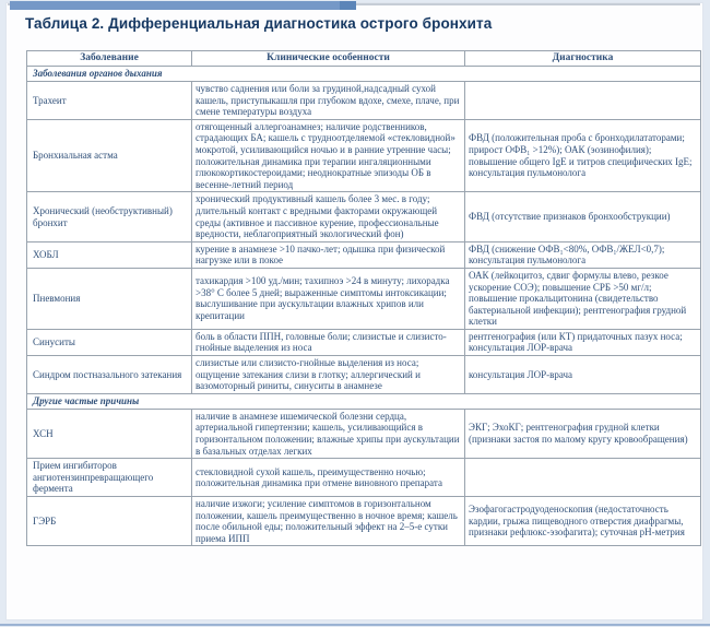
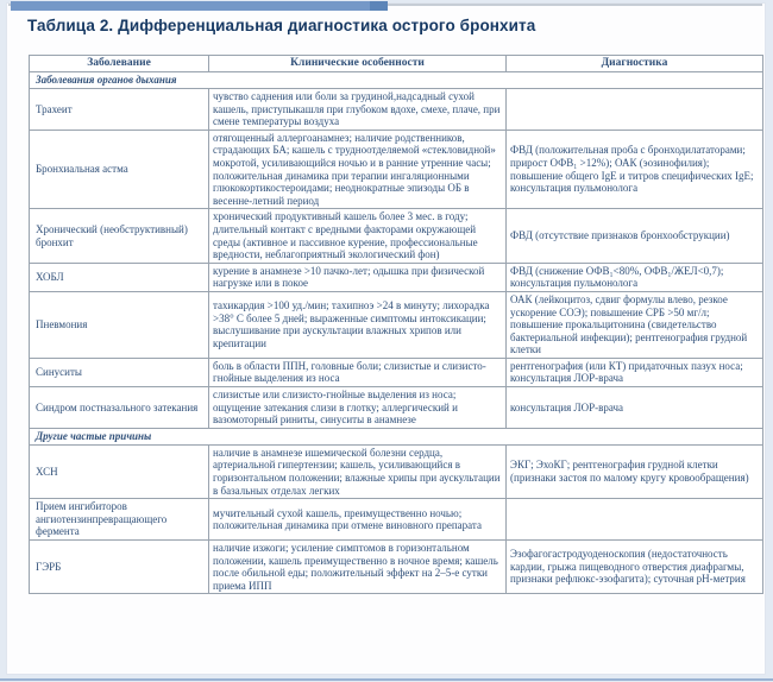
  Таблица 2. Дифференциальная диагностика острого бронхита
  Заболевание	Клинические особенности	Диагностика
  Заболевания органов дыхания
  Трахеит	чувство саднения или боли за грудиной,надсадный сухой кашель, приступыкашля при глубоком вдохе, смехе, плаче, при смене температуры воздуха
  Бронхиальная астма	отягощенный аллергоанамнез; наличие родственников, страдающих БА; кашель с трудноотделяемой «стекловидной» мокротой, усиливающийся ночью и в ранние утренние часы; положительная динамика при терапии ингаляционными глюкокортикостероидами; неоднократные эпизоды ОБ в весенне-летний период	ФВД (положительная проба с бронходилататорами; прирост ОФВ₁ >12%); ОАК (эозинофилия); повышение общего IgE и титров специфических IgE; консультация пульмонолога
  Хронический (необструктивный) бронхит	хронический продуктивный кашель более 3 мес. в году; длительный контакт с вредными факторами окружающей среды (активное и пассивное курение, профессиональные вредности, неблагоприятный экологический фон)	ФВД (отсутствие признаков бронхообструкции)
  ХОБЛ	курение в анамнезе >10 пачко-лет; одышка при физической нагрузке или в покое	ФВД (снижение ОФВ₁<80%, ОФВ₁/ЖЕЛ<0,7); консультация пульмонолога
  Пневмония	тахикардия >100 уд./мин; тахипноэ >24 в минуту; лихорадка >38° С более 5 дней; выраженные симптомы интоксикации; выслушивание при аускультации влажных хрипов или крепитации	ОАК (лейкоцитоз, сдвиг формулы влево, резкое ускорение СОЭ); повышение СРБ >50 мг/л; повышение прокальцитонина (свидетельство бактериальной инфекции); рентгенография грудной клетки
  Синуситы	боль в области ППН, головные боли; слизистые и слизисто-гнойные выделения из носа	рентгенография (или КТ) придаточных пазух носа; консультация ЛОР-врача
  Синдром постназального затекания	слизистые или слизисто-гнойные выделения из носа; ощущение затекания слизи в глотку; аллергический и вазомоторный риниты, синуситы в анамнезе	консультация ЛОР-врача
  Другие частые причины
  ХСН	наличие в анамнезе ишемической болезни сердца, артериальной гипертензии; кашель, усиливающийся в горизонтальном положении; влажные хрипы при аускультации в базальных отделах легких	ЭКГ; ЭхоКГ; рентгенография грудной клетки (признаки застоя по малому кругу кровообращения)
- Прием ингибиторов ангиотензинпревращающего фермента	стекловидной сухой кашель, преимущественно ночью; положительная динамика при отмене виновного препарата
+ Прием ингибиторов ангиотензинпревращающего фермента	мучительный сухой кашель, преимущественно ночью; положительная динамика при отмене виновного препарата
  ГЭРБ	наличие изжоги; усиление симптомов в горизонтальном положении, кашель преимущественно в ночное время; кашель после обильной еды; положительный эффект на 2–5-е сутки приема ИПП	Эзофагогастродуоденоскопия (недостаточность кардии, грыжа пищеводного отверстия диафрагмы, признаки рефлюкс-эзофагита); суточная pH-метрия
